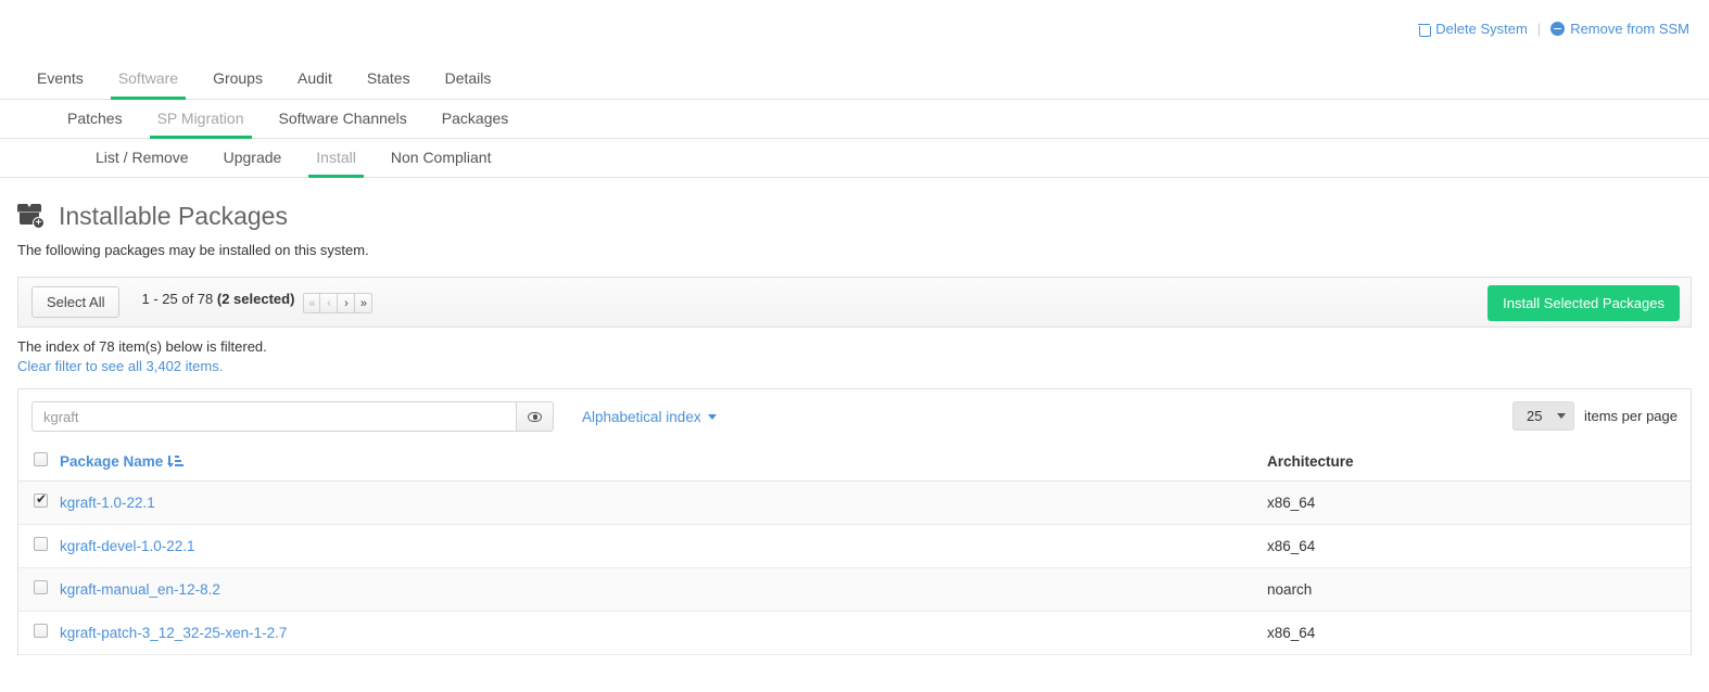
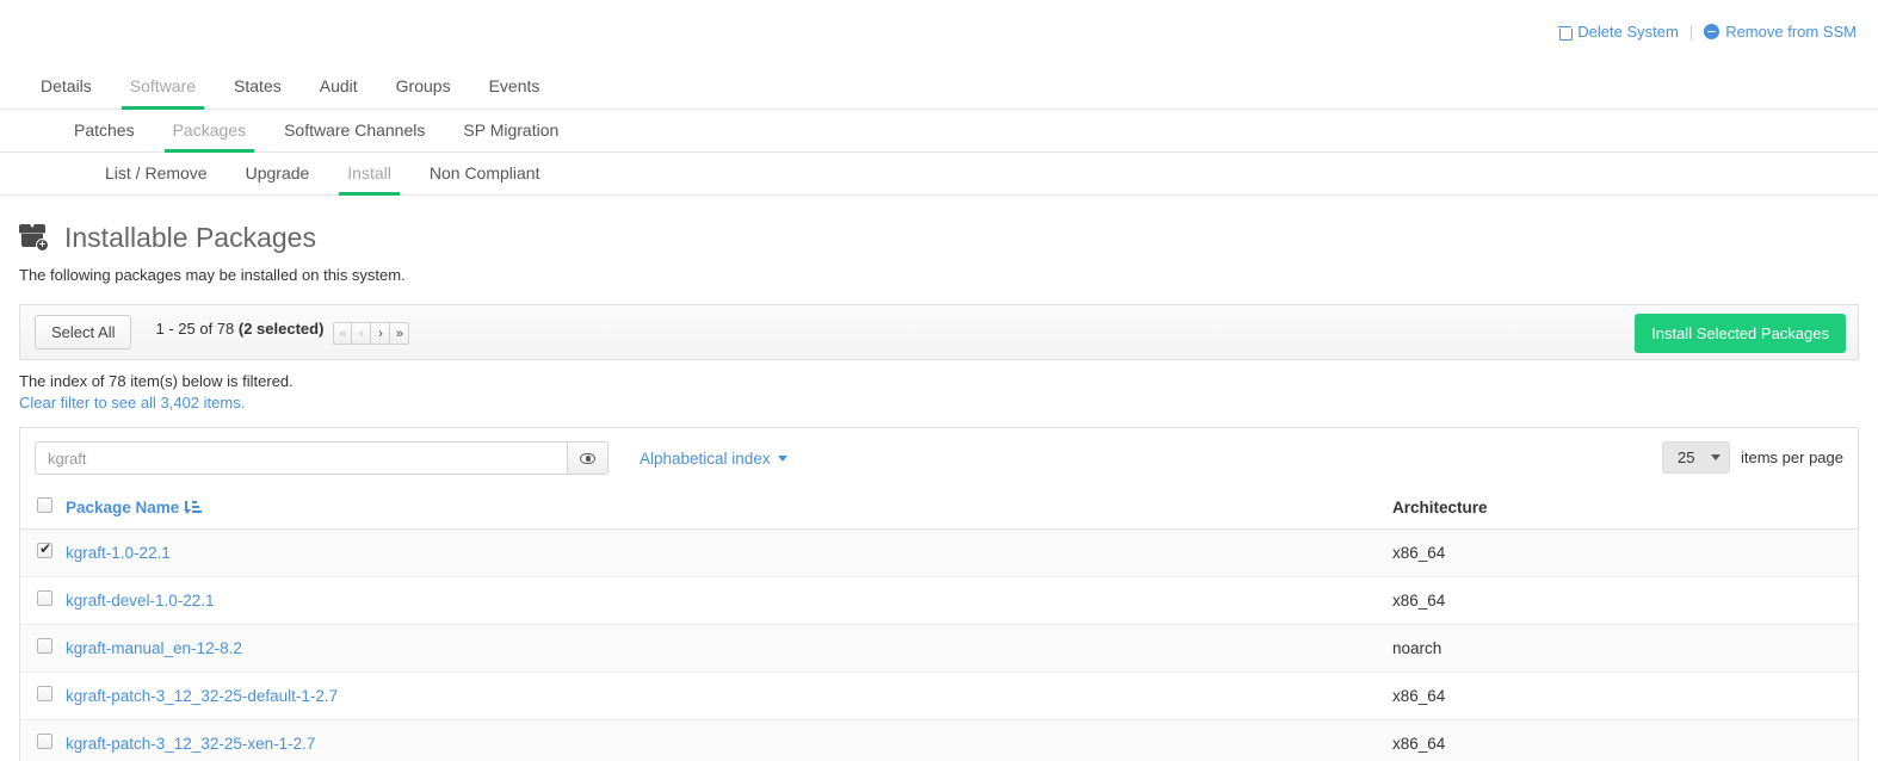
  Delete System
  |
  Remove from SSM
- Events
+ Details
  Software
- Groups
+ States
  Audit
- States
+ Groups
- Details
+ Events
  Patches
- SP Migration
+ Packages
  Software Channels
- Packages
+ SP Migration
  List / Remove
  Upgrade
  Install
  Non Compliant
  Installable Packages
  The following packages may be installed on this system.
  Select All
  1 - 25 of 78 (2 selected)
  «
  ‹
  ›
  »
  Install Selected Packages
  The index of 78 item(s) below is filtered.
  Clear filter to see all 3,402 items.
  kgraft
  Alphabetical index
  25
  items per page
  	Package Name	Architecture
  	kgraft-1.0-22.1	x86_64
  	kgraft-devel-1.0-22.1	x86_64
  	kgraft-manual_en-12-8.2	noarch
+ 	kgraft-patch-3_12_32-25-default-1-2.7	x86_64
  	kgraft-patch-3_12_32-25-xen-1-2.7	x86_64
